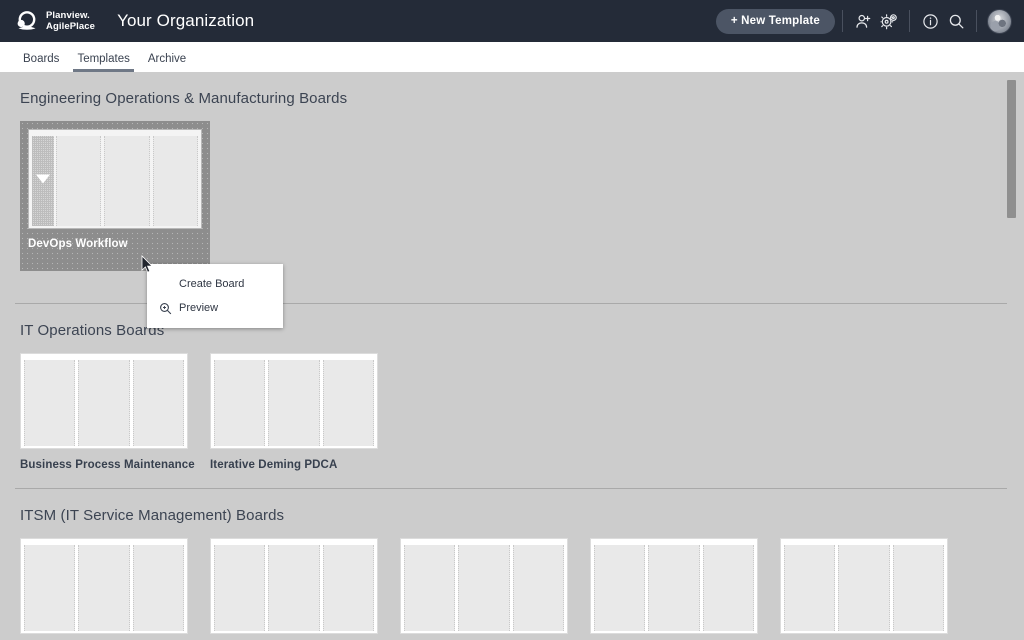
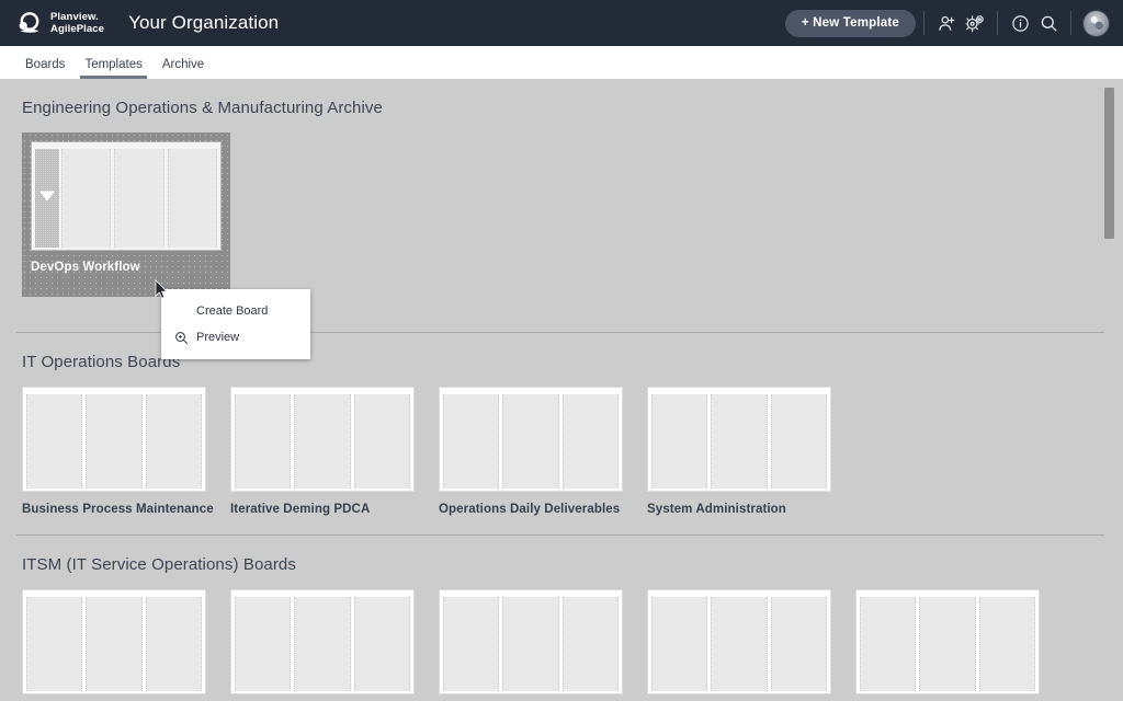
  Planview.
  AgilePlace
  Your Organization
  + New Template
  Boards
  Templates
  Archive
- Engineering Operations & Manufacturing Boards
+ Engineering Operations & Manufacturing Archive
  DevOps Workflow
  IT Operations Boards
  Business Process Maintenance
  Iterative Deming PDCA
+ Operations Daily Deliverables
+ System Administration
- ITSM (IT Service Management) Boards
+ ITSM (IT Service Operations) Boards
  Create Board
  Preview
